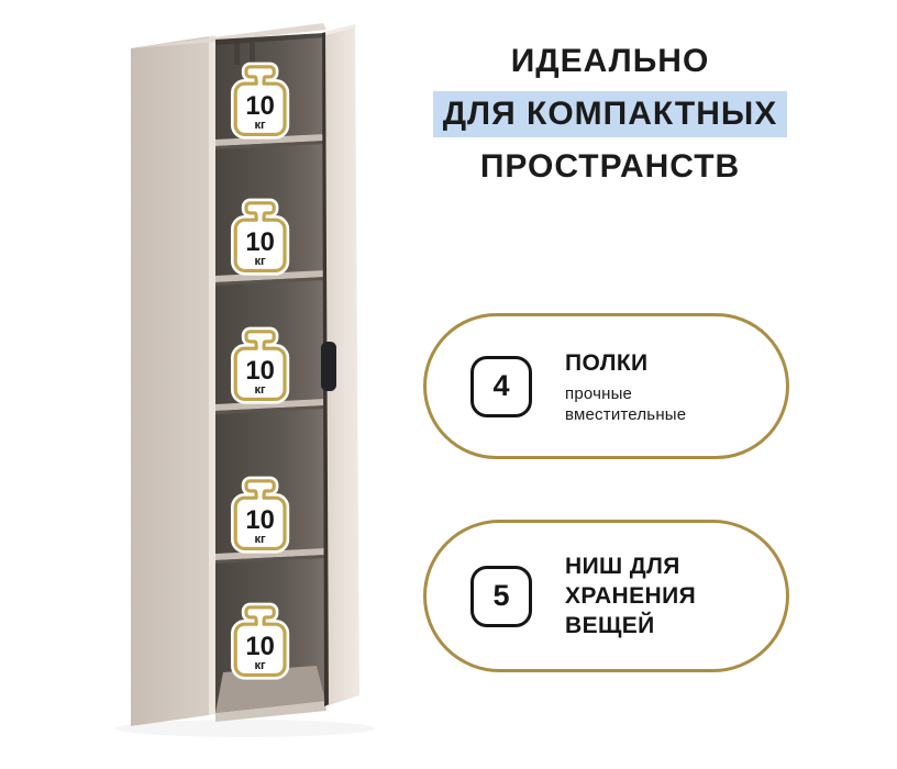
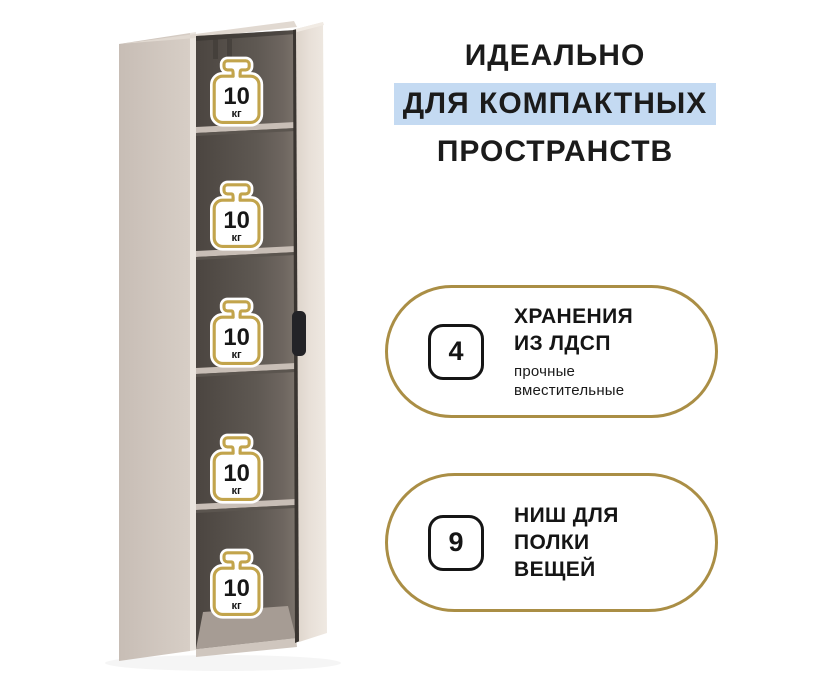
  ИДЕАЛЬНО
  ДЛЯ КОМПАКТНЫХ
  ПРОСТРАНСТВ
  4
- ПОЛКИ
+ ХРАНЕНИЯ
+ ИЗ ЛДСП
  прочные
  вместительные
- 5
+ 9
  НИШ ДЛЯ
- ХРАНЕНИЯ
+ ПОЛКИ
  ВЕЩЕЙ
